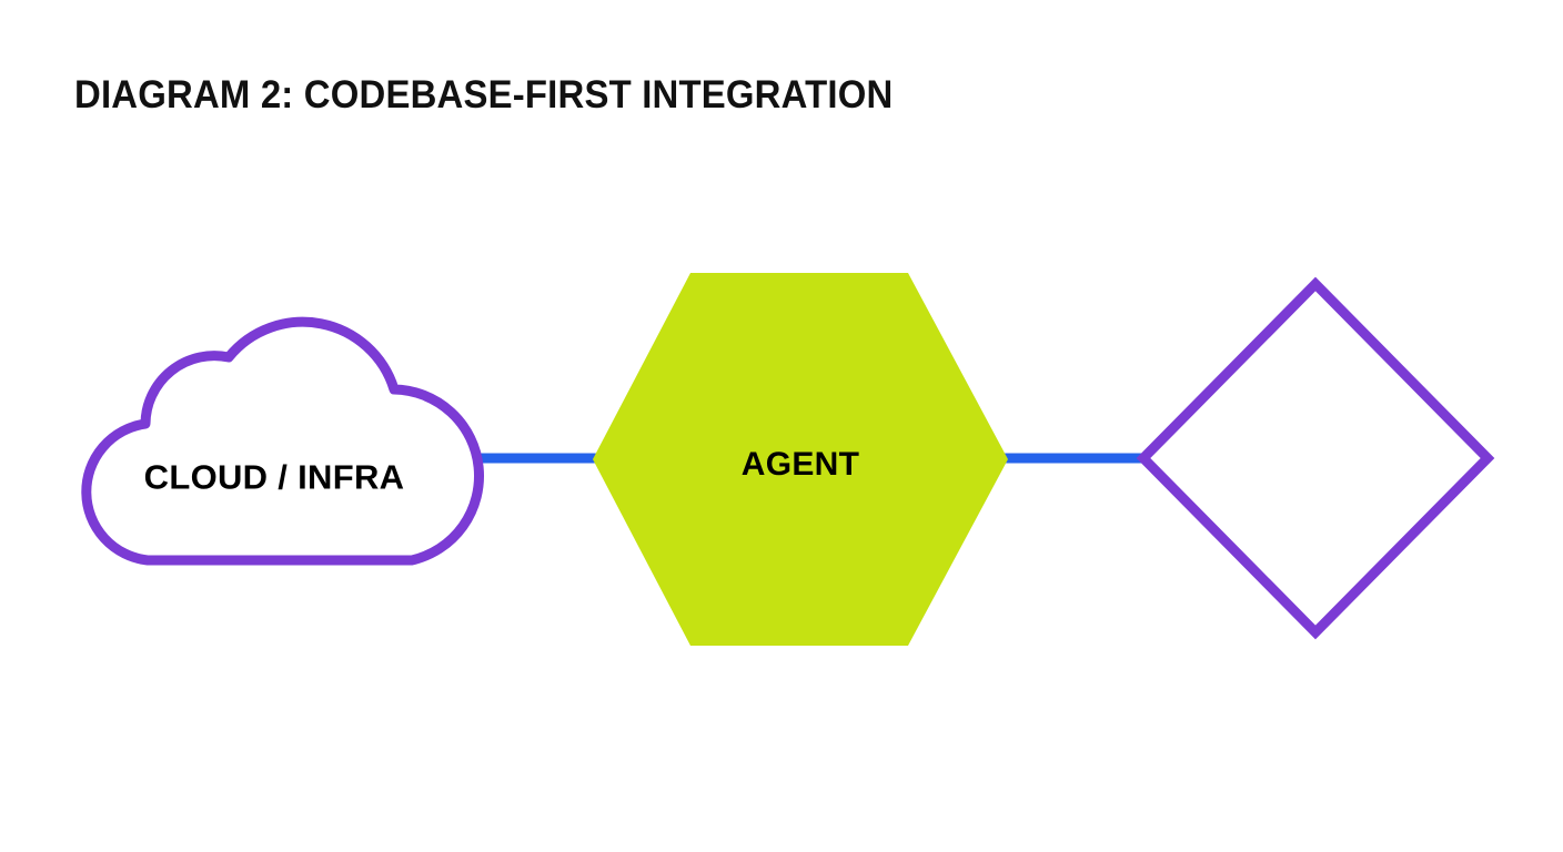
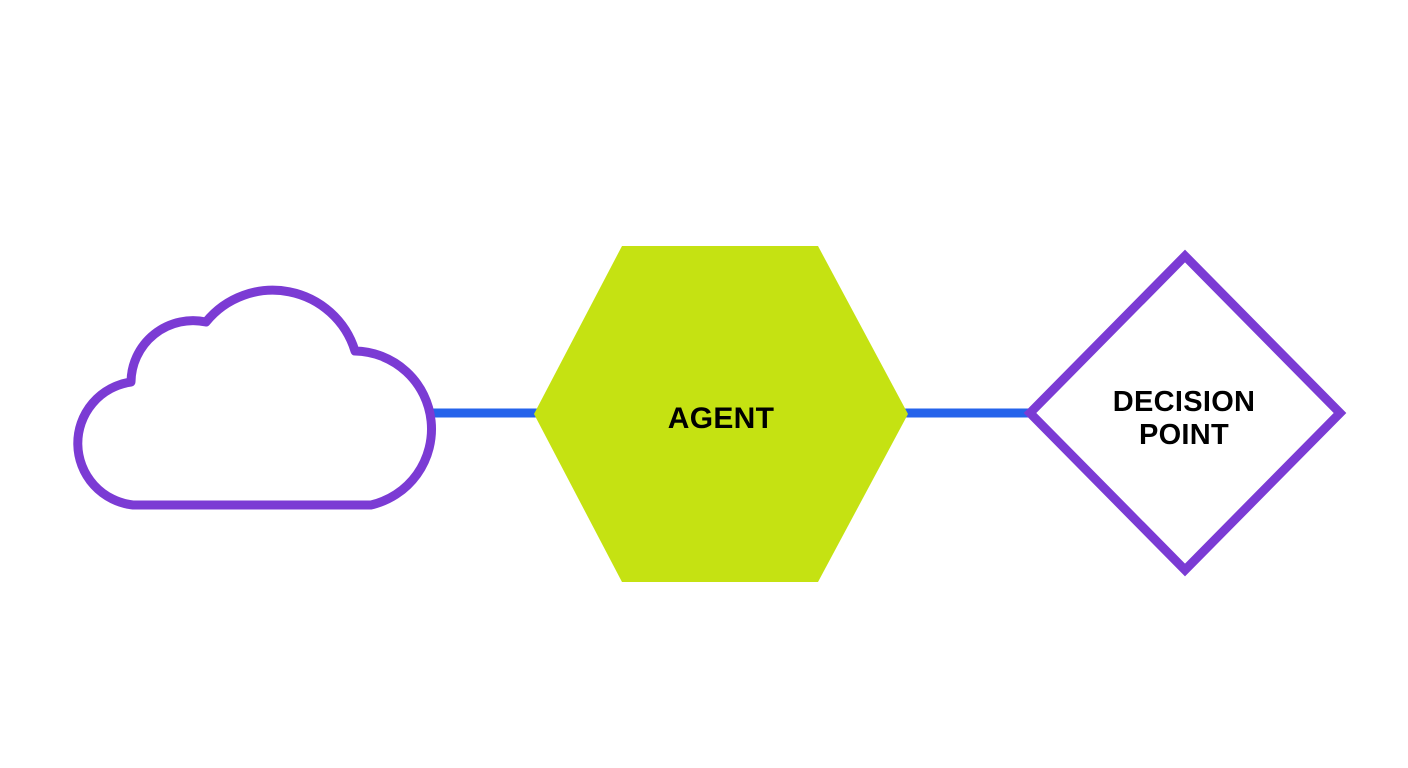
- DIAGRAM 2: CODEBASE-FIRST INTEGRATION
- CLOUD / INFRA
  AGENT
+ DECISION
+ POINT
